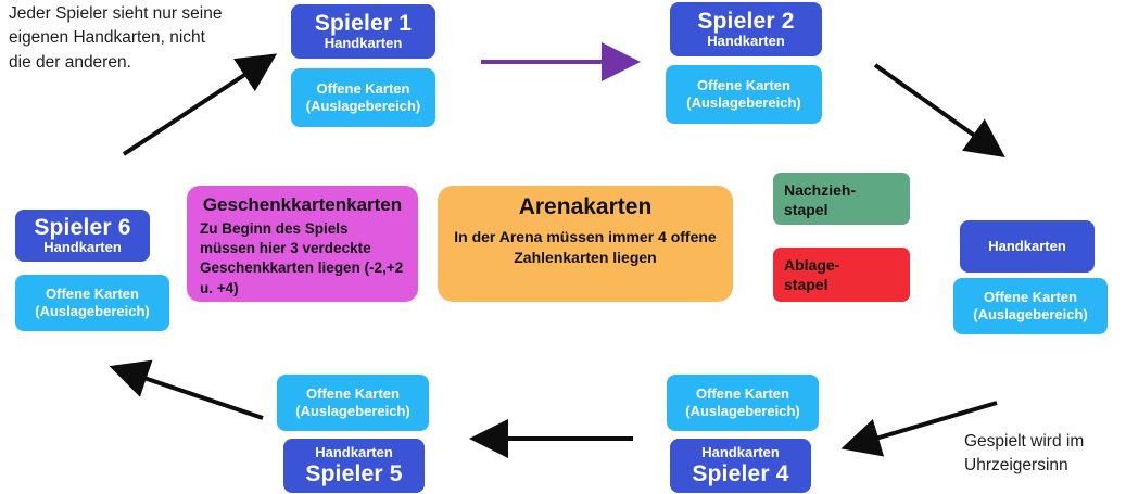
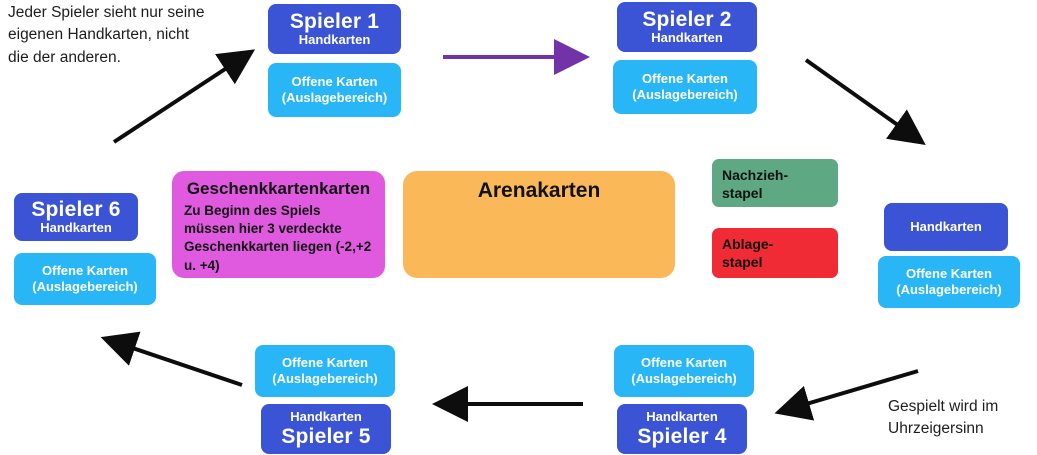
  Jeder Spieler sieht nur seine eigenen Handkarten, nicht die der anderen.
  Spieler 1
  Handkarten
  Offene Karten
  (Auslagebereich)
  Spieler 2
  Handkarten
  Offene Karten
  (Auslagebereich)
  Handkarten
  Offene Karten
  (Auslagebereich)
  Offene Karten
  (Auslagebereich)
  Handkarten
  Spieler 4
  Offene Karten
  (Auslagebereich)
  Handkarten
  Spieler 5
  Spieler 6
  Handkarten
  Offene Karten
  (Auslagebereich)
  Geschenkkartenkarten
  Zu Beginn des Spiels müssen hier 3 verdeckte Geschenkkarten liegen (-2,+2 u. +4)
  Arenakarten
- In der Arena müssen immer 4 offene Zahlenkarten liegen
  Nachzieh-
  stapel
  Ablage-
  stapel
  Gespielt wird im Uhrzeigersinn
